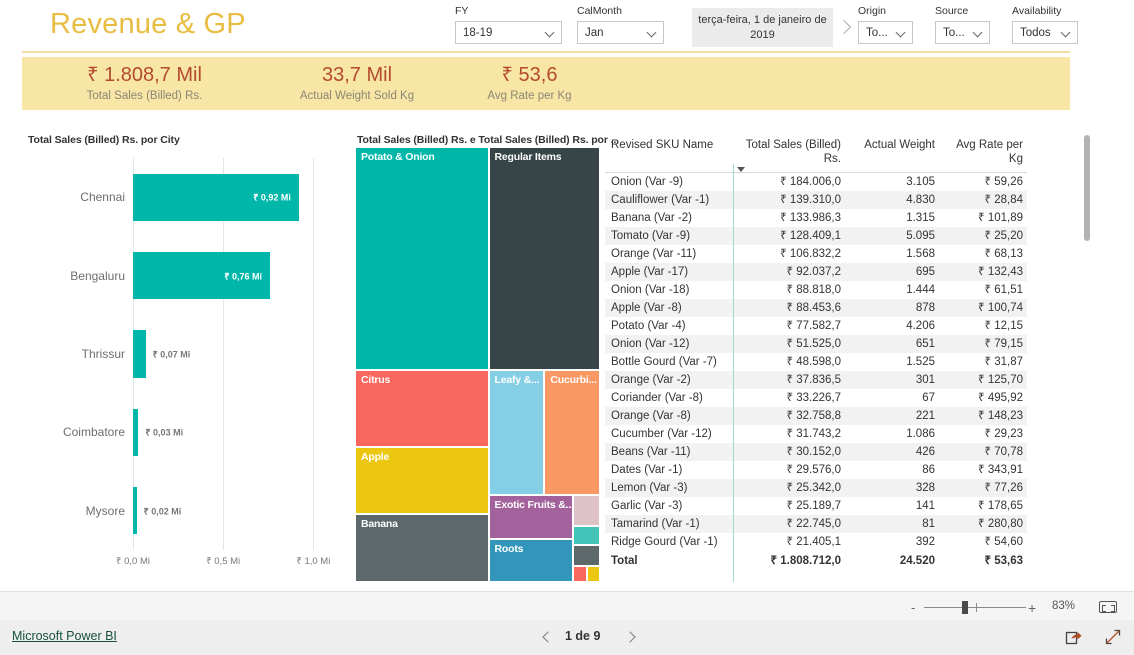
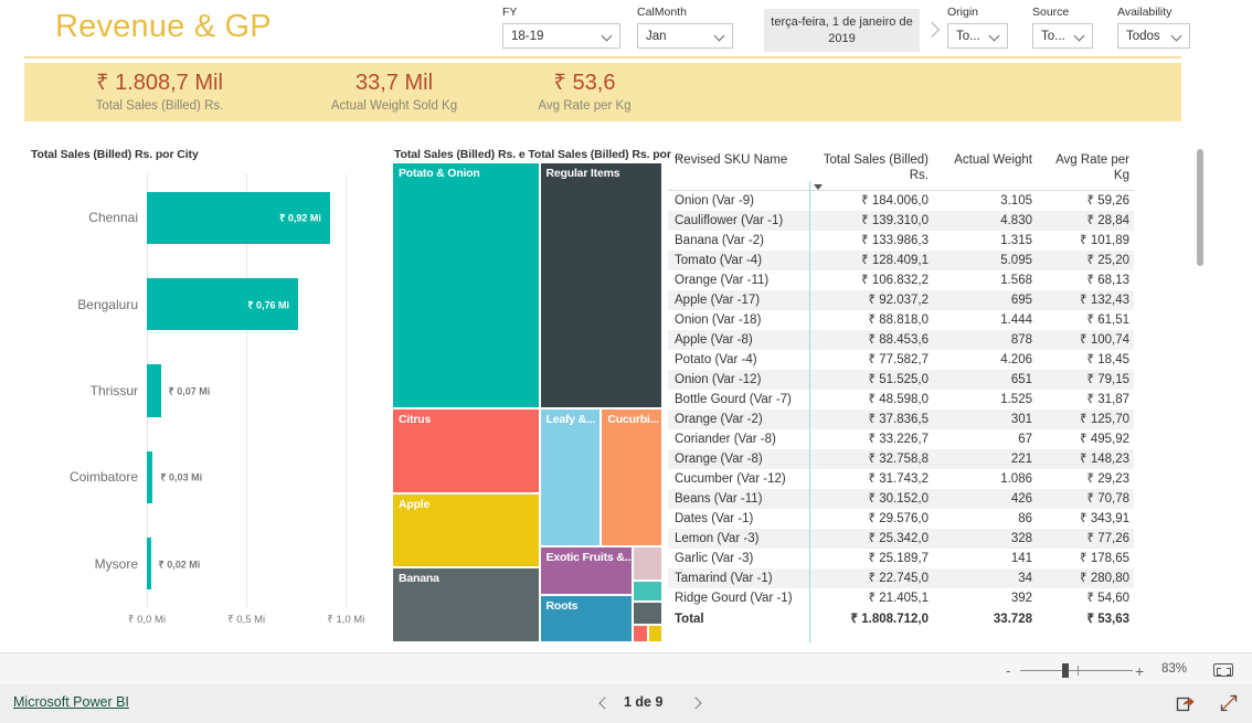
  Revenue & GP
  FY
  18-19
  CalMonth
  Jan
  terça-feira, 1 de janeiro de 2019
  Origin
  To...
  Source
  To...
  Availability
  Todos
  ₹ 1.808,7 Mil
  Total Sales (Billed) Rs.
  33,7 Mil
  Actual Weight Sold Kg
  ₹ 53,6
  Avg Rate per Kg
  Total Sales (Billed) Rs. por City
  ₹ 0,0 Mi
  ₹ 0,5 Mi
  ₹ 1,0 Mi
  Chennai
  ₹ 0,92 Mi
  Bengaluru
  ₹ 0,76 Mi
  Thrissur
  ₹ 0,07 Mi
  Coimbatore
  ₹ 0,03 Mi
  Mysore
  ₹ 0,02 Mi
  Total Sales (Billed) Rs. e Total Sales (Billed) Rs. por ...
  Potato & Onion
  Regular Items
  Citrus
  Apple
  Banana
  Leafy &...
  Cucurbi...
  Exotic Fruits &..
  Roots
  Revised SKU Name	Total Sales (Billed) Rs.	Actual Weight	Avg Rate per Kg
  Onion (Var -9)	₹ 184.006,0	3.105	₹ 59,26
  Cauliflower (Var -1)	₹ 139.310,0	4.830	₹ 28,84
  Banana (Var -2)	₹ 133.986,3	1.315	₹ 101,89
- Tomato (Var -9)	₹ 128.409,1	5.095	₹ 25,20
+ Tomato (Var -4)	₹ 128.409,1	5.095	₹ 25,20
  Orange (Var -11)	₹ 106.832,2	1.568	₹ 68,13
  Apple (Var -17)	₹ 92.037,2	695	₹ 132,43
  Onion (Var -18)	₹ 88.818,0	1.444	₹ 61,51
  Apple (Var -8)	₹ 88.453,6	878	₹ 100,74
- Potato (Var -4)	₹ 77.582,7	4.206	₹ 12,15
+ Potato (Var -4)	₹ 77.582,7	4.206	₹ 18,45
  Onion (Var -12)	₹ 51.525,0	651	₹ 79,15
  Bottle Gourd (Var -7)	₹ 48.598,0	1.525	₹ 31,87
  Orange (Var -2)	₹ 37.836,5	301	₹ 125,70
  Coriander (Var -8)	₹ 33.226,7	67	₹ 495,92
  Orange (Var -8)	₹ 32.758,8	221	₹ 148,23
  Cucumber (Var -12)	₹ 31.743,2	1.086	₹ 29,23
  Beans (Var -11)	₹ 30.152,0	426	₹ 70,78
  Dates (Var -1)	₹ 29.576,0	86	₹ 343,91
  Lemon (Var -3)	₹ 25.342,0	328	₹ 77,26
  Garlic (Var -3)	₹ 25.189,7	141	₹ 178,65
- Tamarind (Var -1)	₹ 22.745,0	81	₹ 280,80
+ Tamarind (Var -1)	₹ 22.745,0	34	₹ 280,80
  Ridge Gourd (Var -1)	₹ 21.405,1	392	₹ 54,60
- Total	₹ 1.808.712,0	24.520	₹ 53,63
+ Total	₹ 1.808.712,0	33.728	₹ 53,63
  -
  +
  83%
  Microsoft Power BI
  1 de 9
